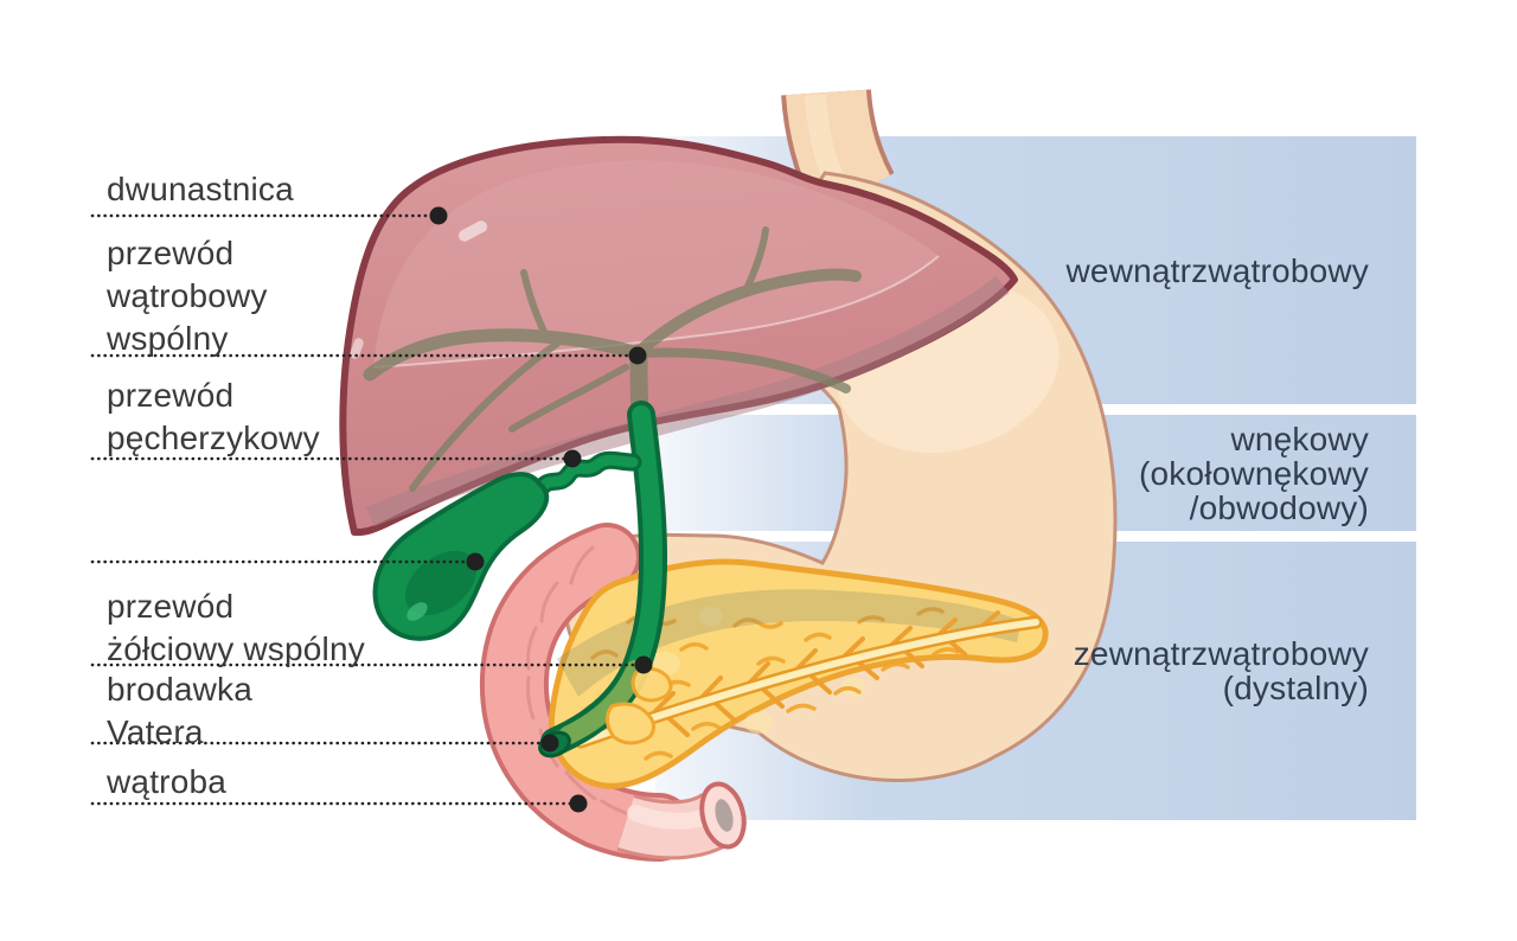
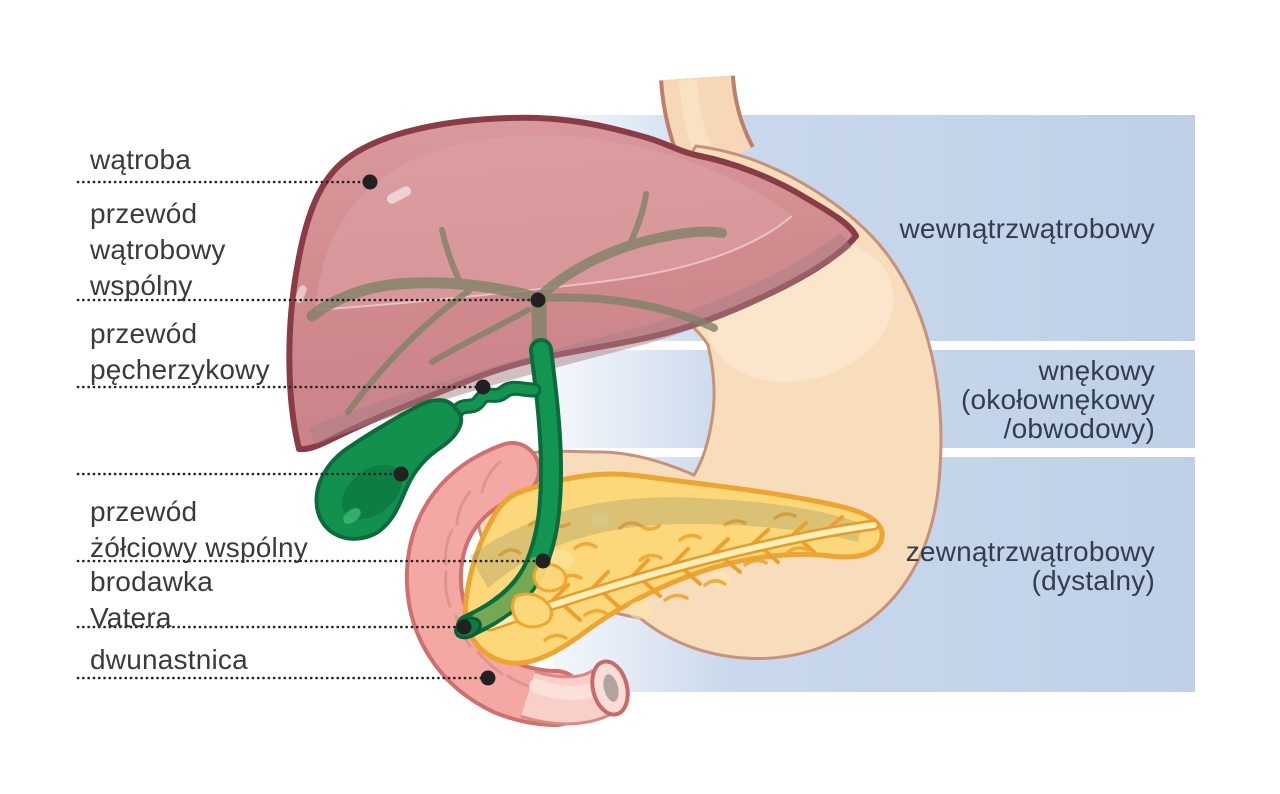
- dwunastnica
+ wątroba
  przewód
  wątrobowy
  wspólny
  przewód
  pęcherzykowy
  przewód
  żółciowy wspólny
  brodawka
  Vatera
- wątroba
+ dwunastnica
  wewnątrzwątrobowy
  wnękowy
  (okołownękowy
  /obwodowy)
  zewnątrzwątrobowy
  (dystalny)
